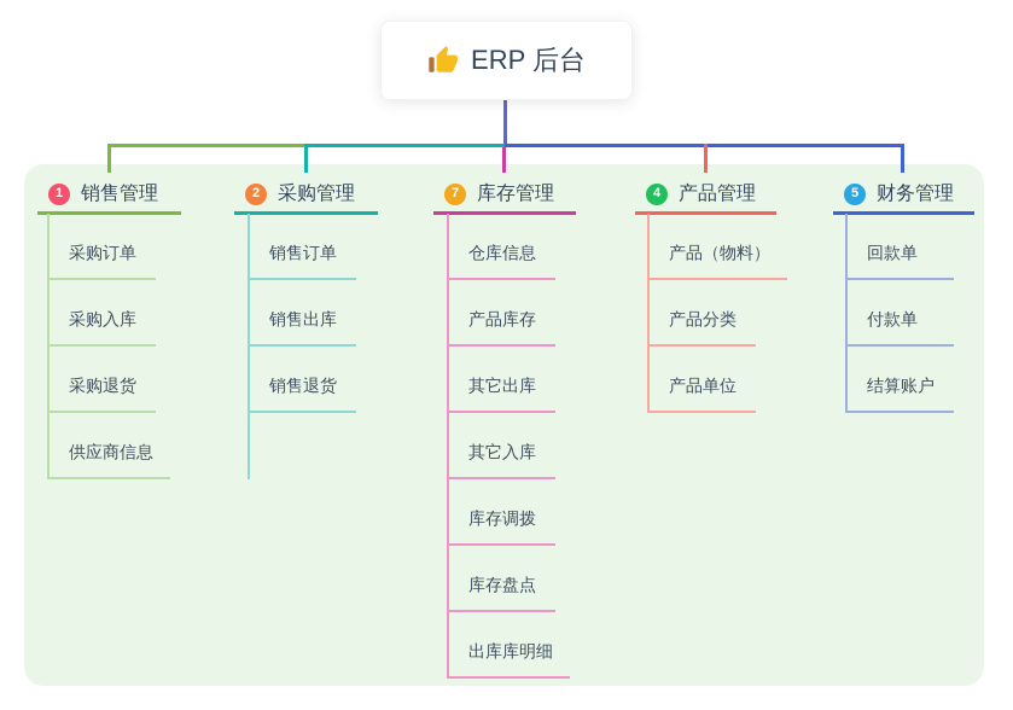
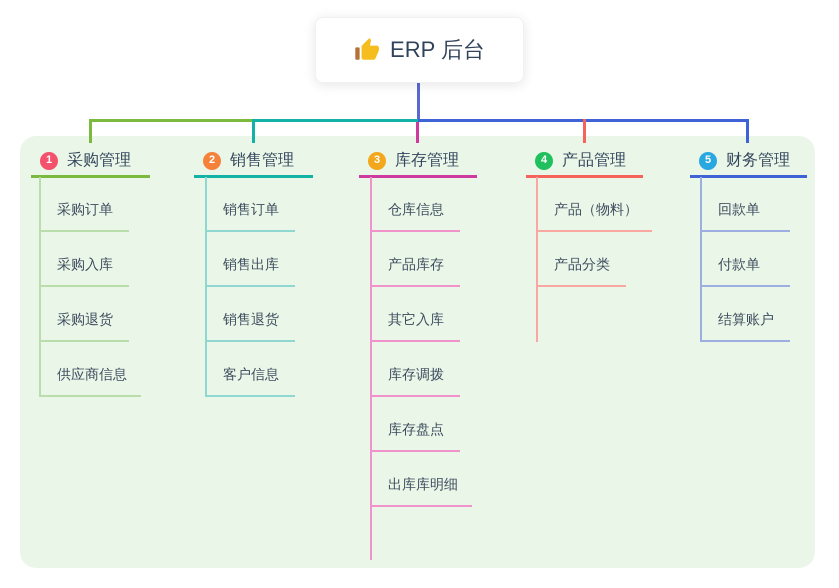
  ERP 后台
  1
- 销售管理
+ 采购管理
  2
- 采购管理
+ 销售管理
- 7
+ 3
  库存管理
  4
  产品管理
  5
  财务管理
  采购订单
  采购入库
  采购退货
  供应商信息
  销售订单
  销售出库
  销售退货
+ 客户信息
  仓库信息
  产品库存
- 其它出库
  其它入库
  库存调拨
  库存盘点
  出库库明细
  产品（物料）
  产品分类
- 产品单位
  回款单
  付款单
  结算账户
